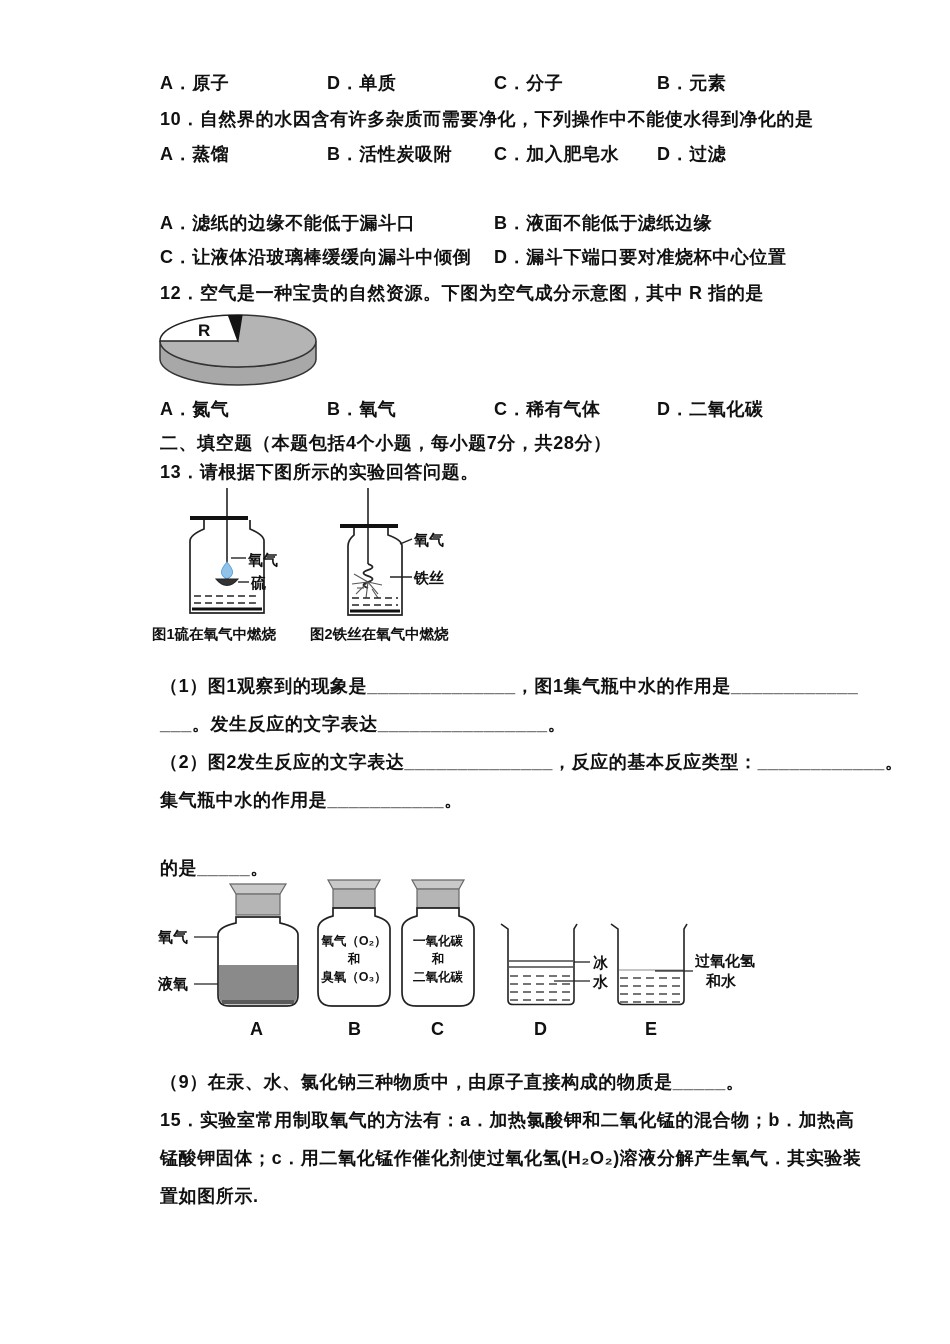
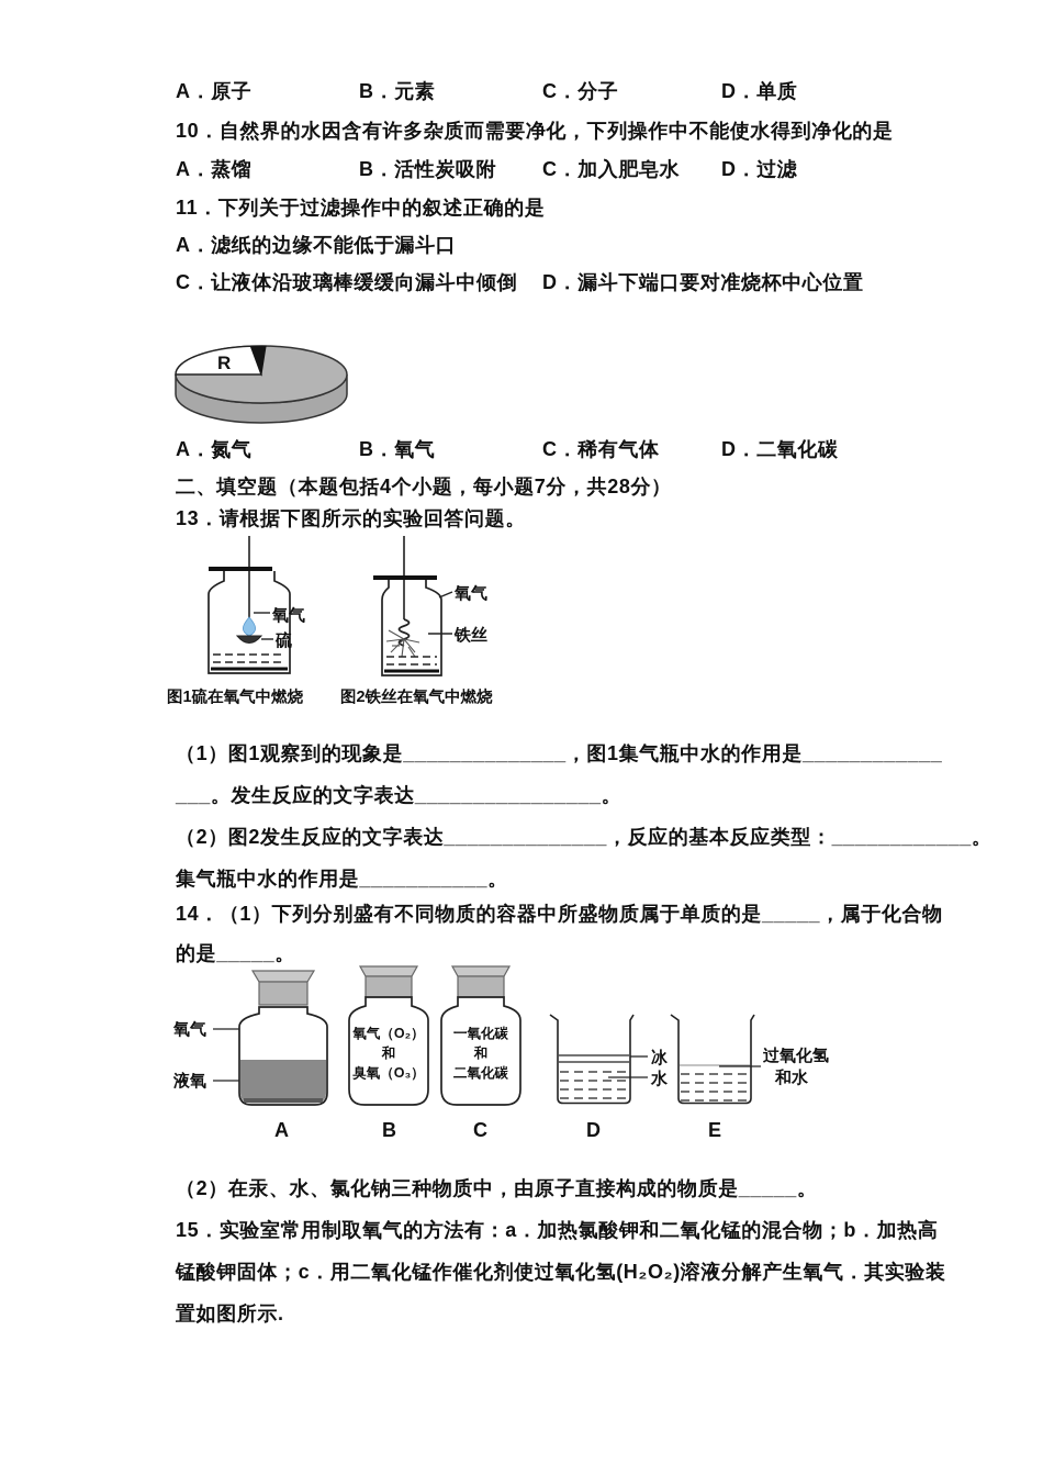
  A．原子
- D．单质
+ B．元素
  C．分子
- B．元素
+ D．单质
  10．自然界的水因含有许多杂质而需要净化，下列操作中不能使水得到净化的是
  A．蒸馏
  B．活性炭吸附
  C．加入肥皂水
  D．过滤
+ 11．下列关于过滤操作中的叙述正确的是
  A．滤纸的边缘不能低于漏斗口
- B．液面不能低于滤纸边缘
  C．让液体沿玻璃棒缓缓向漏斗中倾倒
  D．漏斗下端口要对准烧杯中心位置
- 12．空气是一种宝贵的自然资源。下图为空气成分示意图，其中 R 指的是
  R
  A．氮气
  B．氧气
  C．稀有气体
  D．二氧化碳
  二、填空题（本题包括4个小题，每小题7分，共28分）
  13．请根据下图所示的实验回答问题。
  氧气
  硫
  图1硫在氧气中燃烧
  氧气
  铁丝
  图2铁丝在氧气中燃烧
  （1）图1观察到的现象是______________，图1集气瓶中水的作用是____________
  ___。发生反应的文字表达________________。
  （2）图2发生反应的文字表达______________，反应的基本反应类型：____________。
  集气瓶中水的作用是___________。
+ 14．（1）下列分别盛有不同物质的容器中所盛物质属于单质的是_____，属于化合物
  的是_____。
  氧气
  液氧
  氧气（O₂）
  和
  臭氧（O₃）
  一氧化碳
  和
  二氧化碳
  冰
  水
  过氧化氢
  和水
  A
  B
  C
  D
  E
- （9）在汞、水、氯化钠三种物质中，由原子直接构成的物质是_____。
+ （2）在汞、水、氯化钠三种物质中，由原子直接构成的物质是_____。
  15．实验室常用制取氧气的方法有：a．加热氯酸钾和二氧化锰的混合物；b．加热高
  锰酸钾固体；c．用二氧化锰作催化剂使过氧化氢(H₂O₂)溶液分解产生氧气．其实验装
  置如图所示.
